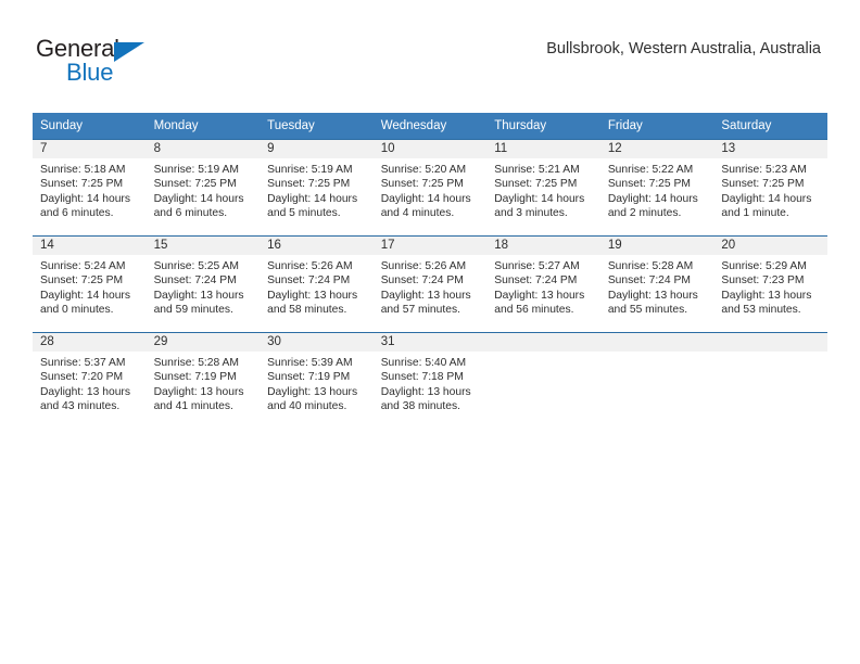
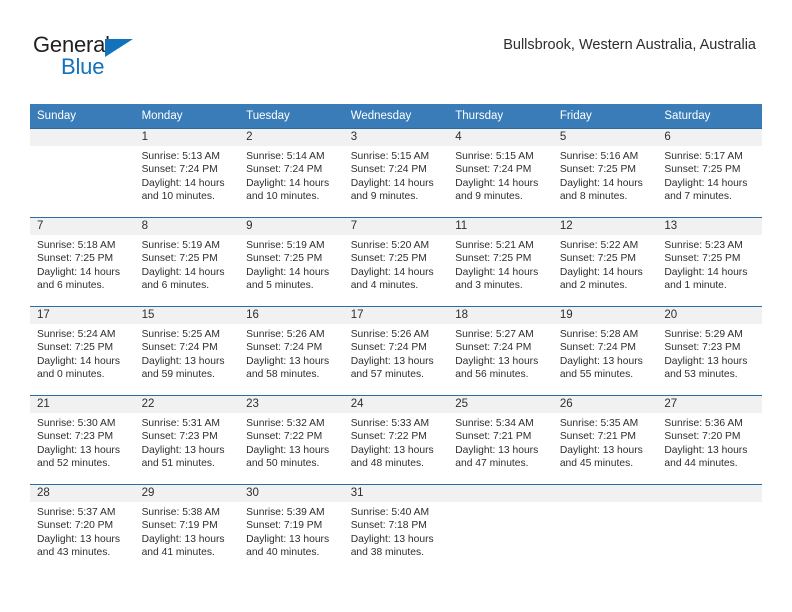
  General
  Blue
  Bullsbrook, Western Australia, Australia
  Sunday	Monday	Tuesday	Wednesday	Thursday	Friday	Saturday
+ 	1Sunrise: 5:13 AMSunset: 7:24 PMDaylight: 14 hoursand 10 minutes.	2Sunrise: 5:14 AMSunset: 7:24 PMDaylight: 14 hoursand 10 minutes.	3Sunrise: 5:15 AMSunset: 7:24 PMDaylight: 14 hoursand 9 minutes.	4Sunrise: 5:15 AMSunset: 7:24 PMDaylight: 14 hoursand 9 minutes.	5Sunrise: 5:16 AMSunset: 7:25 PMDaylight: 14 hoursand 8 minutes.	6Sunrise: 5:17 AMSunset: 7:25 PMDaylight: 14 hoursand 7 minutes.
- 7Sunrise: 5:18 AMSunset: 7:25 PMDaylight: 14 hoursand 6 minutes.	8Sunrise: 5:19 AMSunset: 7:25 PMDaylight: 14 hoursand 6 minutes.	9Sunrise: 5:19 AMSunset: 7:25 PMDaylight: 14 hoursand 5 minutes.	10Sunrise: 5:20 AMSunset: 7:25 PMDaylight: 14 hoursand 4 minutes.	11Sunrise: 5:21 AMSunset: 7:25 PMDaylight: 14 hoursand 3 minutes.	12Sunrise: 5:22 AMSunset: 7:25 PMDaylight: 14 hoursand 2 minutes.	13Sunrise: 5:23 AMSunset: 7:25 PMDaylight: 14 hoursand 1 minute.
+ 7Sunrise: 5:18 AMSunset: 7:25 PMDaylight: 14 hoursand 6 minutes.	8Sunrise: 5:19 AMSunset: 7:25 PMDaylight: 14 hoursand 6 minutes.	9Sunrise: 5:19 AMSunset: 7:25 PMDaylight: 14 hoursand 5 minutes.	7Sunrise: 5:20 AMSunset: 7:25 PMDaylight: 14 hoursand 4 minutes.	11Sunrise: 5:21 AMSunset: 7:25 PMDaylight: 14 hoursand 3 minutes.	12Sunrise: 5:22 AMSunset: 7:25 PMDaylight: 14 hoursand 2 minutes.	13Sunrise: 5:23 AMSunset: 7:25 PMDaylight: 14 hoursand 1 minute.
- 14Sunrise: 5:24 AMSunset: 7:25 PMDaylight: 14 hoursand 0 minutes.	15Sunrise: 5:25 AMSunset: 7:24 PMDaylight: 13 hoursand 59 minutes.	16Sunrise: 5:26 AMSunset: 7:24 PMDaylight: 13 hoursand 58 minutes.	17Sunrise: 5:26 AMSunset: 7:24 PMDaylight: 13 hoursand 57 minutes.	18Sunrise: 5:27 AMSunset: 7:24 PMDaylight: 13 hoursand 56 minutes.	19Sunrise: 5:28 AMSunset: 7:24 PMDaylight: 13 hoursand 55 minutes.	20Sunrise: 5:29 AMSunset: 7:23 PMDaylight: 13 hoursand 53 minutes.
+ 17Sunrise: 5:24 AMSunset: 7:25 PMDaylight: 14 hoursand 0 minutes.	15Sunrise: 5:25 AMSunset: 7:24 PMDaylight: 13 hoursand 59 minutes.	16Sunrise: 5:26 AMSunset: 7:24 PMDaylight: 13 hoursand 58 minutes.	17Sunrise: 5:26 AMSunset: 7:24 PMDaylight: 13 hoursand 57 minutes.	18Sunrise: 5:27 AMSunset: 7:24 PMDaylight: 13 hoursand 56 minutes.	19Sunrise: 5:28 AMSunset: 7:24 PMDaylight: 13 hoursand 55 minutes.	20Sunrise: 5:29 AMSunset: 7:23 PMDaylight: 13 hoursand 53 minutes.
+ 21Sunrise: 5:30 AMSunset: 7:23 PMDaylight: 13 hoursand 52 minutes.	22Sunrise: 5:31 AMSunset: 7:23 PMDaylight: 13 hoursand 51 minutes.	23Sunrise: 5:32 AMSunset: 7:22 PMDaylight: 13 hoursand 50 minutes.	24Sunrise: 5:33 AMSunset: 7:22 PMDaylight: 13 hoursand 48 minutes.	25Sunrise: 5:34 AMSunset: 7:21 PMDaylight: 13 hoursand 47 minutes.	26Sunrise: 5:35 AMSunset: 7:21 PMDaylight: 13 hoursand 45 minutes.	27Sunrise: 5:36 AMSunset: 7:20 PMDaylight: 13 hoursand 44 minutes.
- 28Sunrise: 5:37 AMSunset: 7:20 PMDaylight: 13 hoursand 43 minutes.	29Sunrise: 5:28 AMSunset: 7:19 PMDaylight: 13 hoursand 41 minutes.	30Sunrise: 5:39 AMSunset: 7:19 PMDaylight: 13 hoursand 40 minutes.	31Sunrise: 5:40 AMSunset: 7:18 PMDaylight: 13 hoursand 38 minutes.
+ 28Sunrise: 5:37 AMSunset: 7:20 PMDaylight: 13 hoursand 43 minutes.	29Sunrise: 5:38 AMSunset: 7:19 PMDaylight: 13 hoursand 41 minutes.	30Sunrise: 5:39 AMSunset: 7:19 PMDaylight: 13 hoursand 40 minutes.	31Sunrise: 5:40 AMSunset: 7:18 PMDaylight: 13 hoursand 38 minutes.
